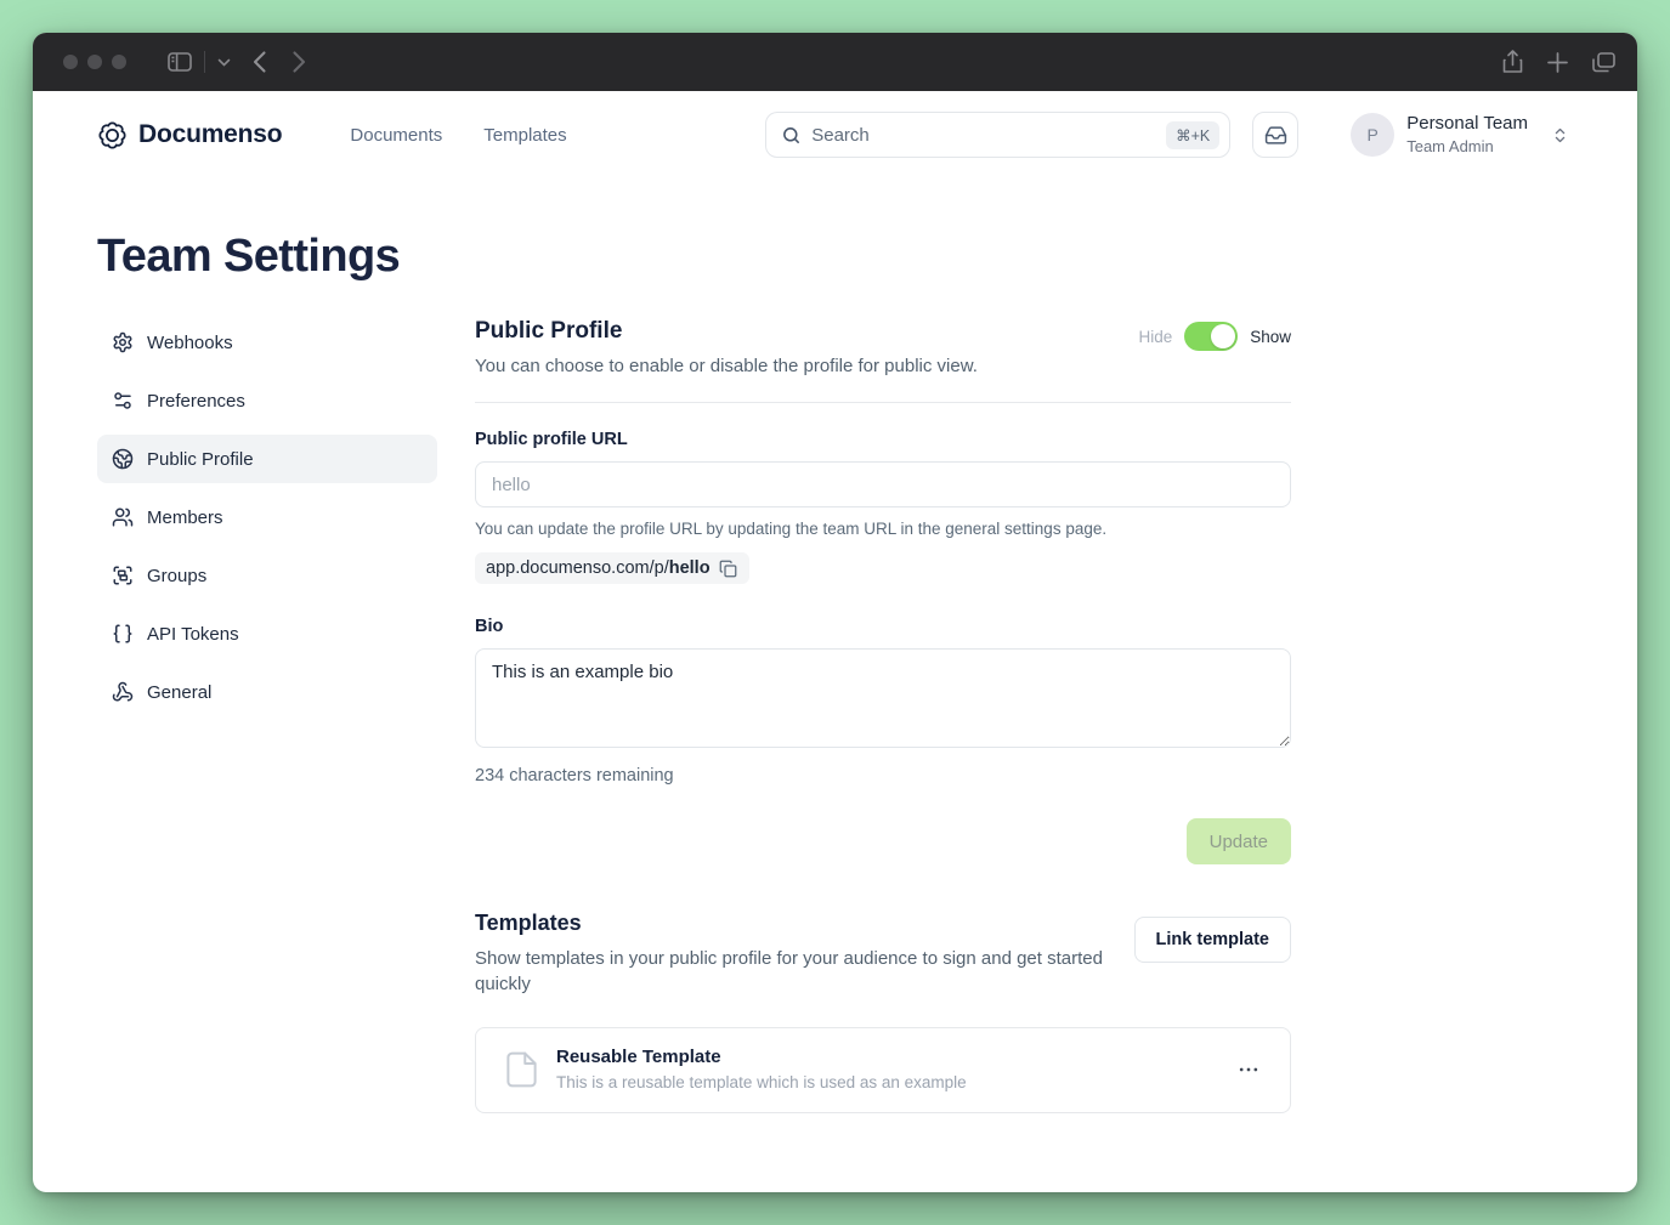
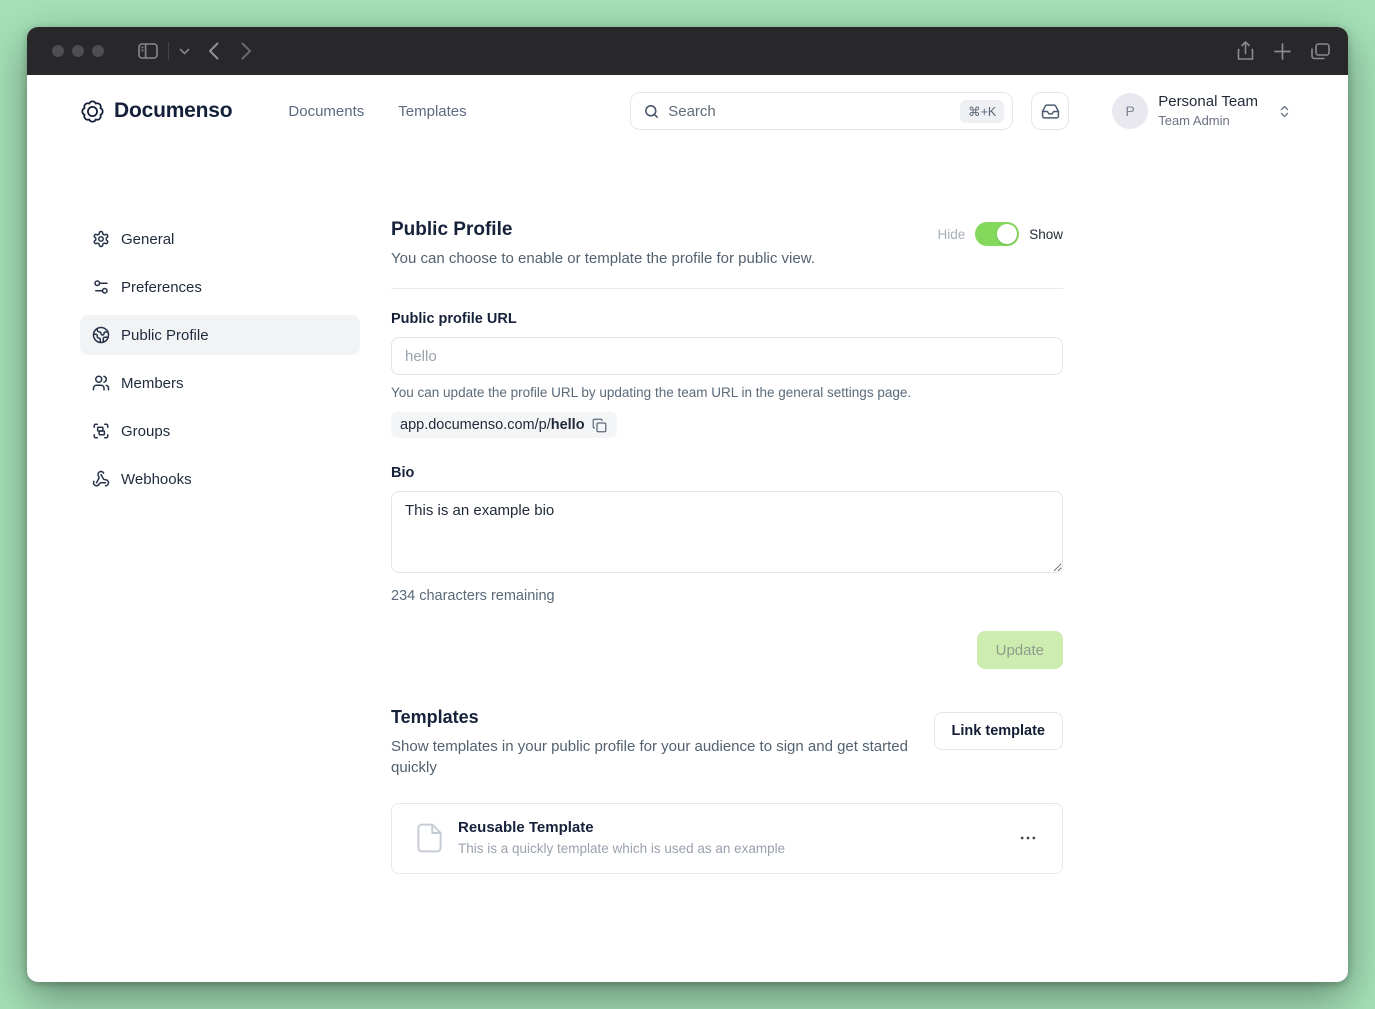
  Documenso
  Documents
  Templates
  Search
  ⌘+K
  P
  Personal Team
  Team Admin
- Team Settings
- Webhooks
+ General
  Preferences
  Public Profile
  Members
  Groups
- API Tokens
- General
+ Webhooks
  Public Profile
- You can choose to enable or disable the profile for public view.
+ You can choose to enable or template the profile for public view.
  Hide
  Show
  Public profile URL
  hello
  You can update the profile URL by updating the team URL in the general settings page.
  app.documenso.com/p/hello
  Bio
  This is an example bio
  234 characters remaining
  Update
  Templates
  Show templates in your public profile for your audience to sign and get started quickly
  Link template
  Reusable Template
- This is a reusable template which is used as an example
+ This is a quickly template which is used as an example
